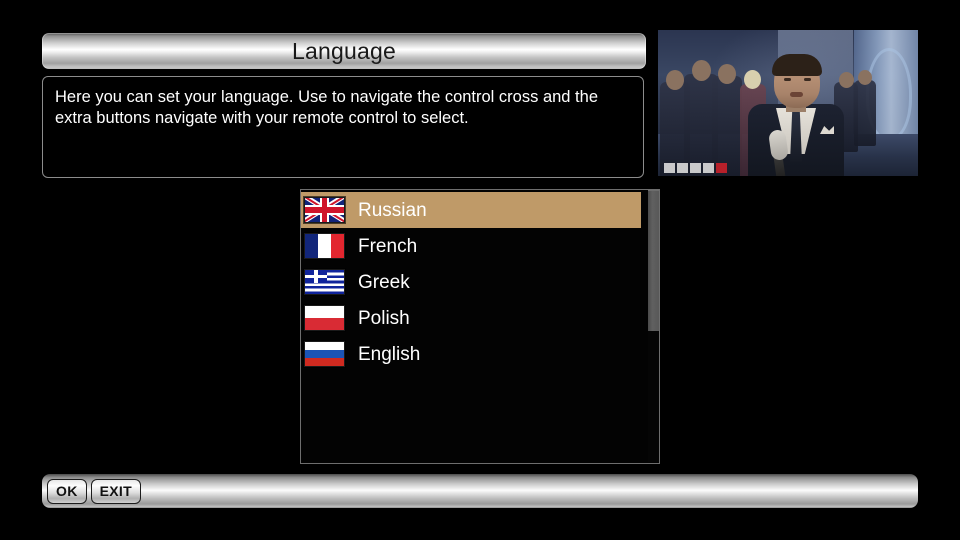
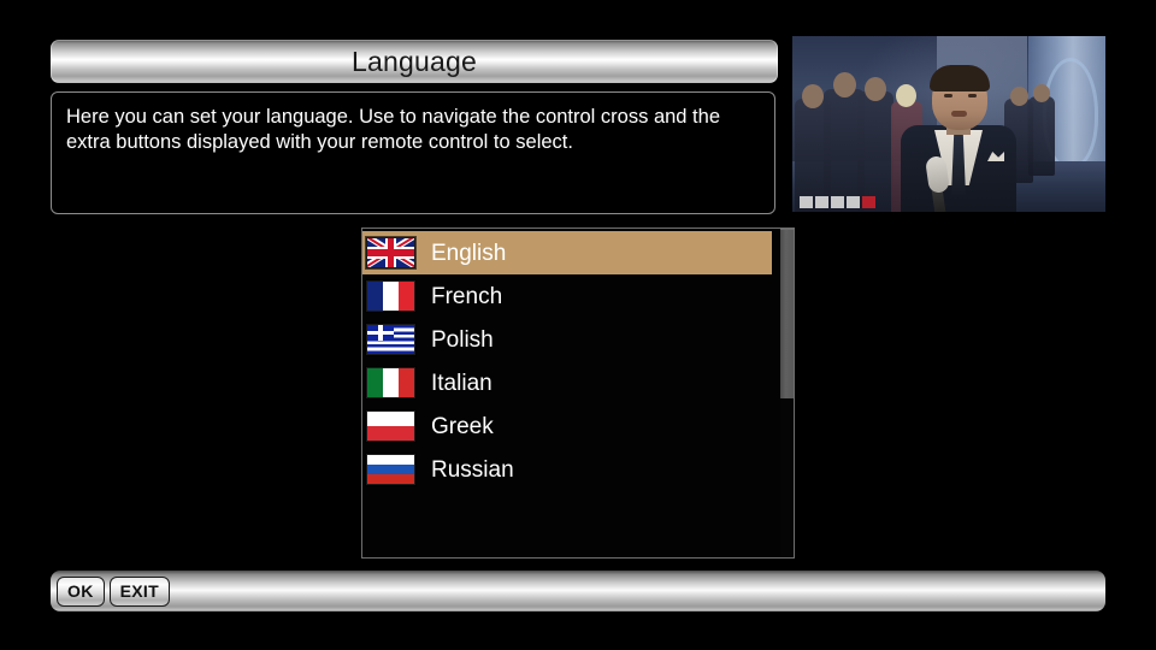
  Language
- Here you can set your language. Use to navigate the control cross and the extra buttons navigate with your remote control to select.
+ Here you can set your language. Use to navigate the control cross and the extra buttons displayed with your remote control to select.
- Russian
+ English
  French
- Greek
+ Polish
+ Italian
- Polish
+ Greek
- English
+ Russian
  OK
  EXIT
